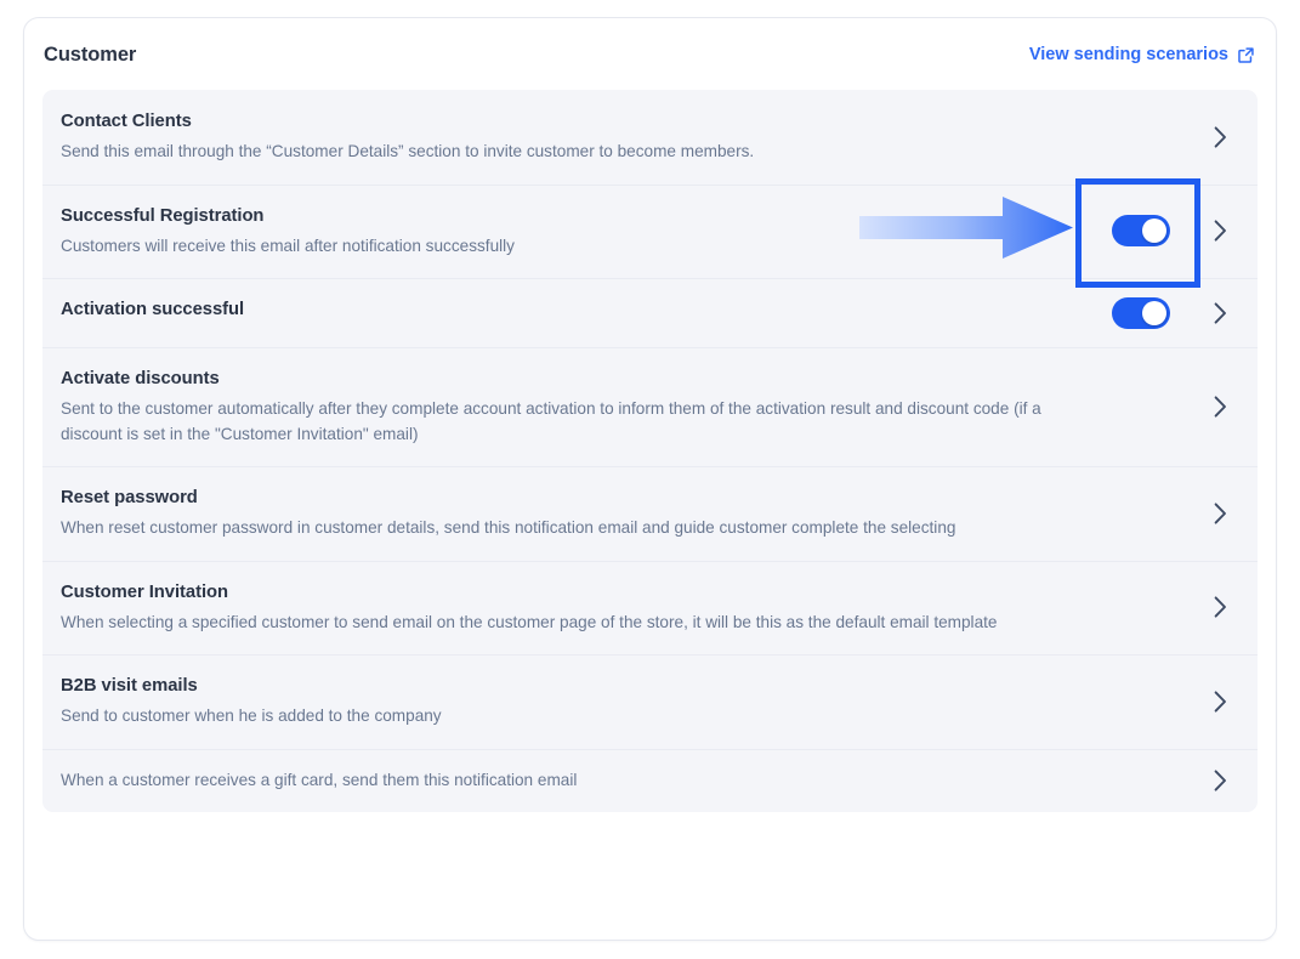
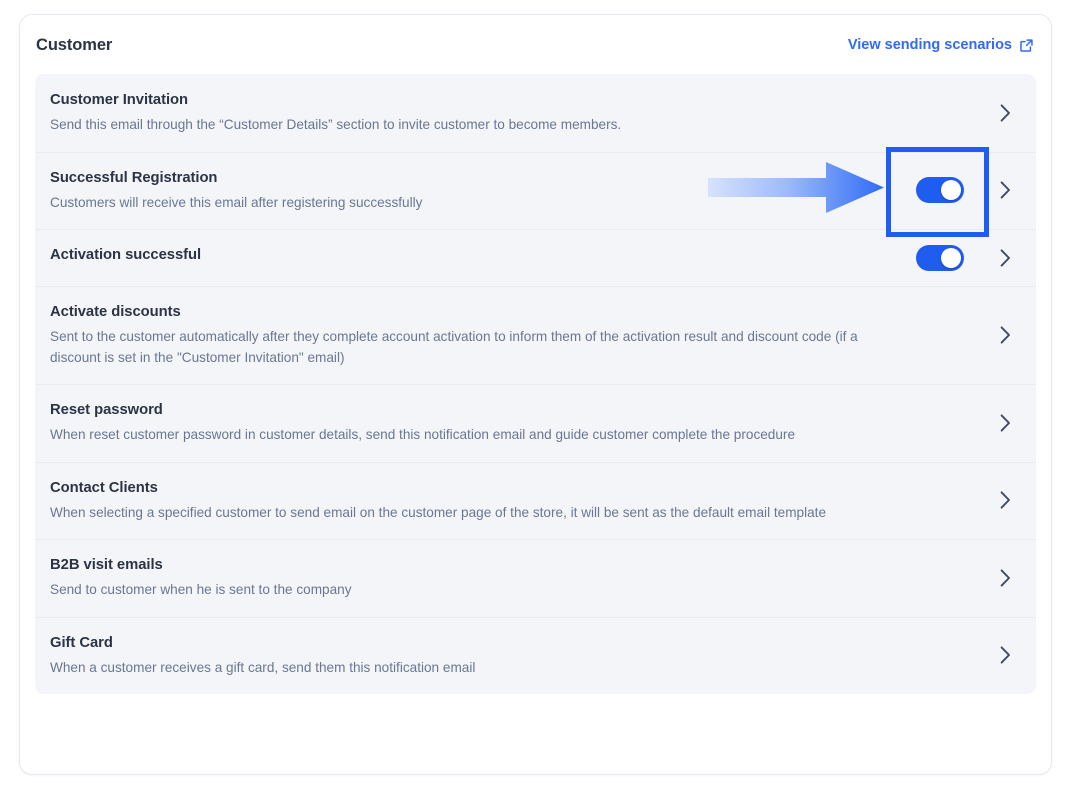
  Customer
  View sending scenarios
- Contact Clients
+ Customer Invitation
  Send this email through the “Customer Details” section to invite customer to become members.
  Successful Registration
- Customers will receive this email after notification successfully
+ Customers will receive this email after registering successfully
  Activation successful
  Activate discounts
  Sent to the customer automatically after they complete account activation to inform them of the activation result and discount code (if a discount is set in the "Customer Invitation" email)
  Reset password
- When reset customer password in customer details, send this notification email and guide customer complete the selecting
+ When reset customer password in customer details, send this notification email and guide customer complete the procedure
- Customer Invitation
+ Contact Clients
- When selecting a specified customer to send email on the customer page of the store, it will be this as the default email template
+ When selecting a specified customer to send email on the customer page of the store, it will be sent as the default email template
  B2B visit emails
- Send to customer when he is added to the company
+ Send to customer when he is sent to the company
+ Gift Card
  When a customer receives a gift card, send them this notification email
